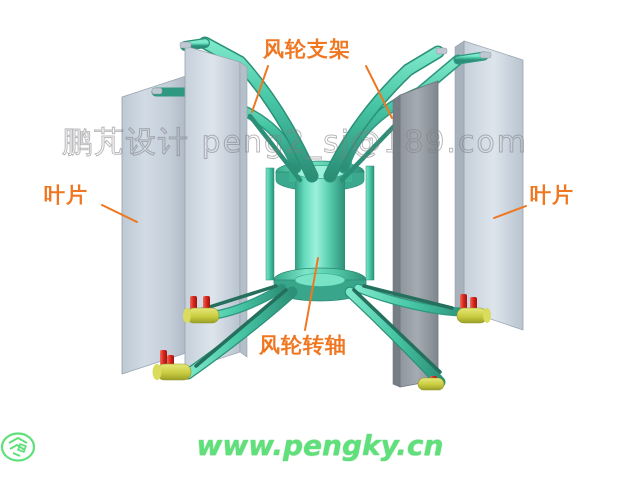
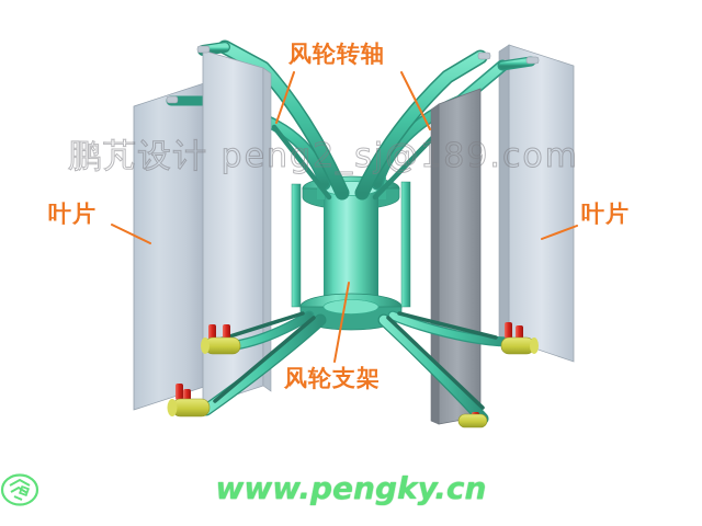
  鹏芃设计 peng2_sj@189.com
- 风轮支架
+ 风轮转轴
  叶片
  叶片
- 风轮转轴
+ 风轮支架
  www.pengky.cn
